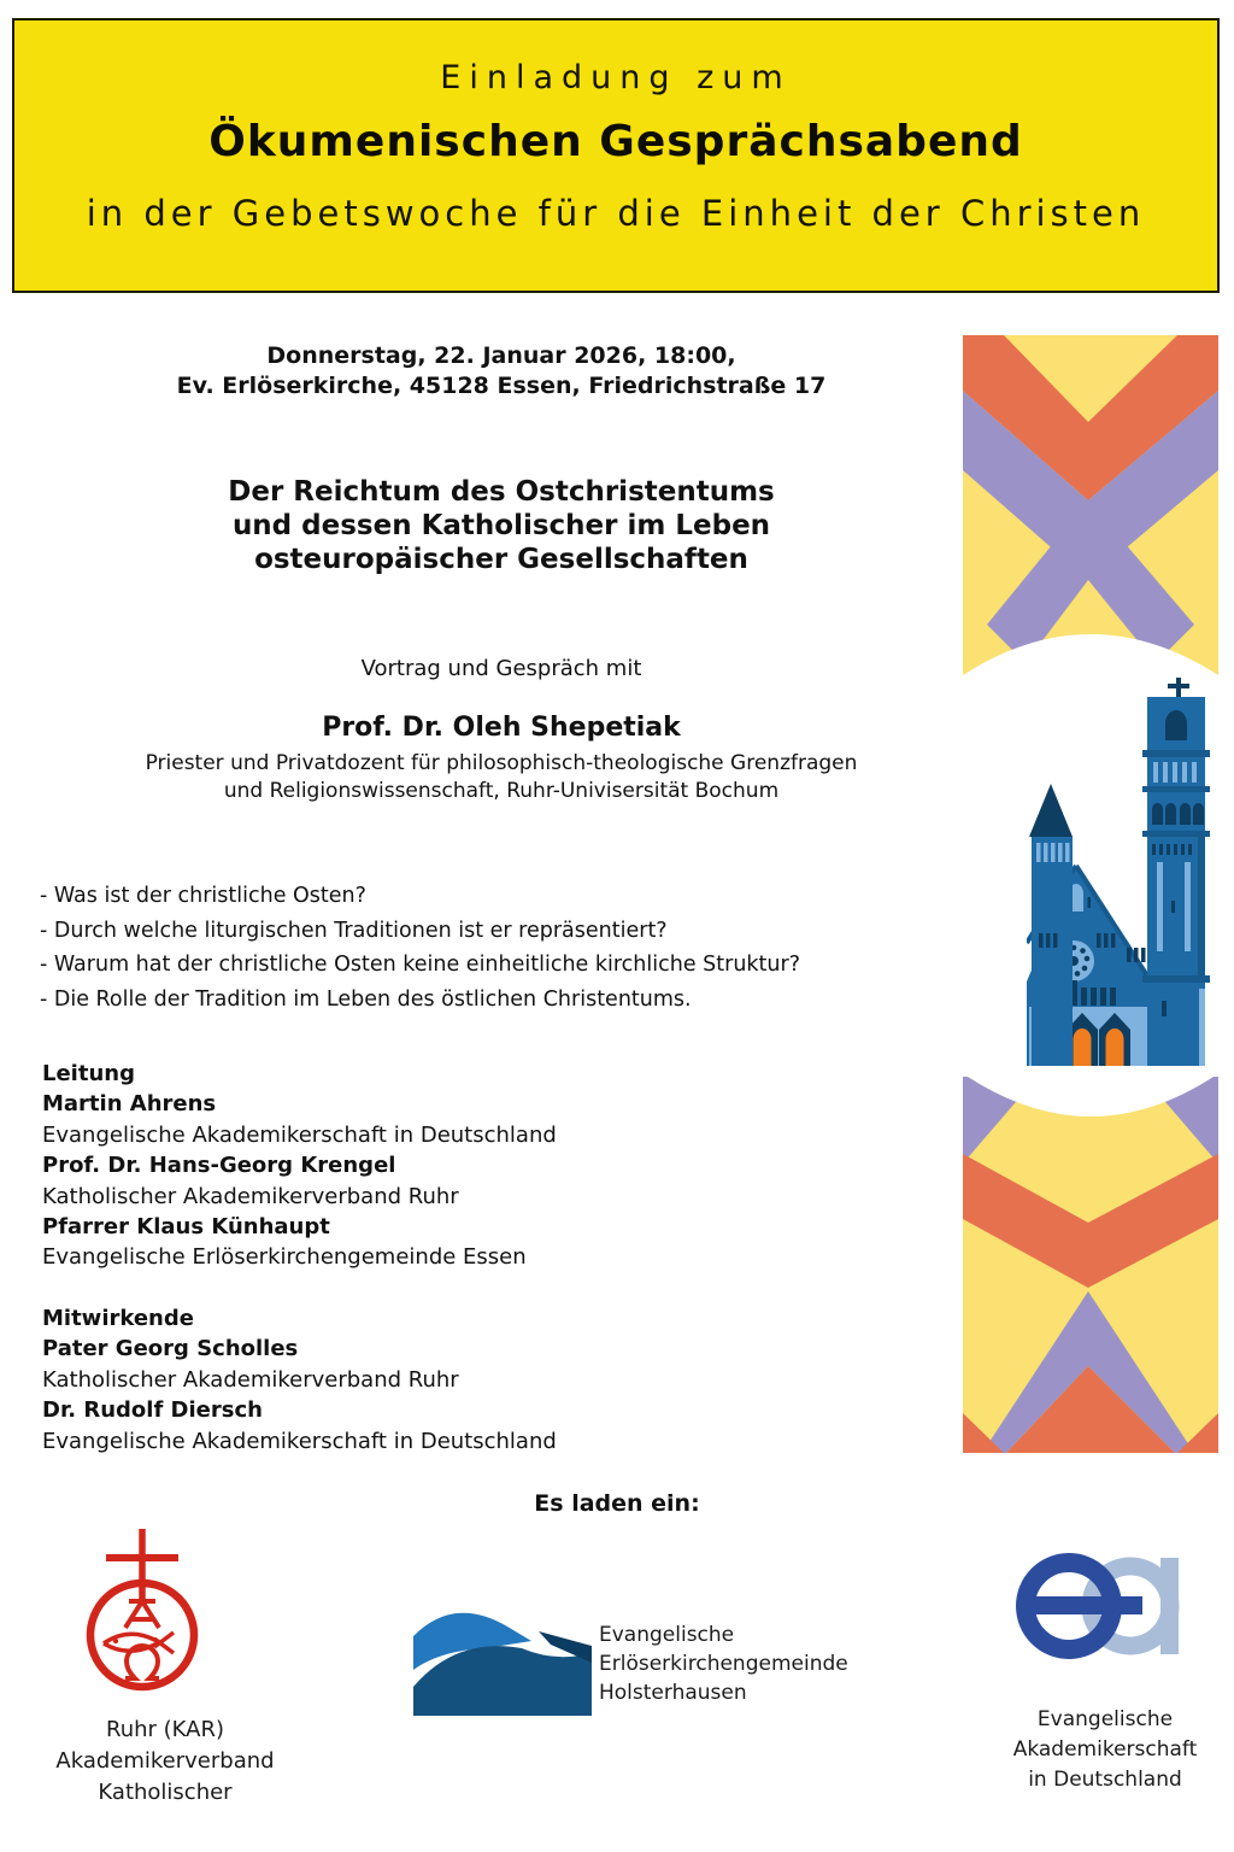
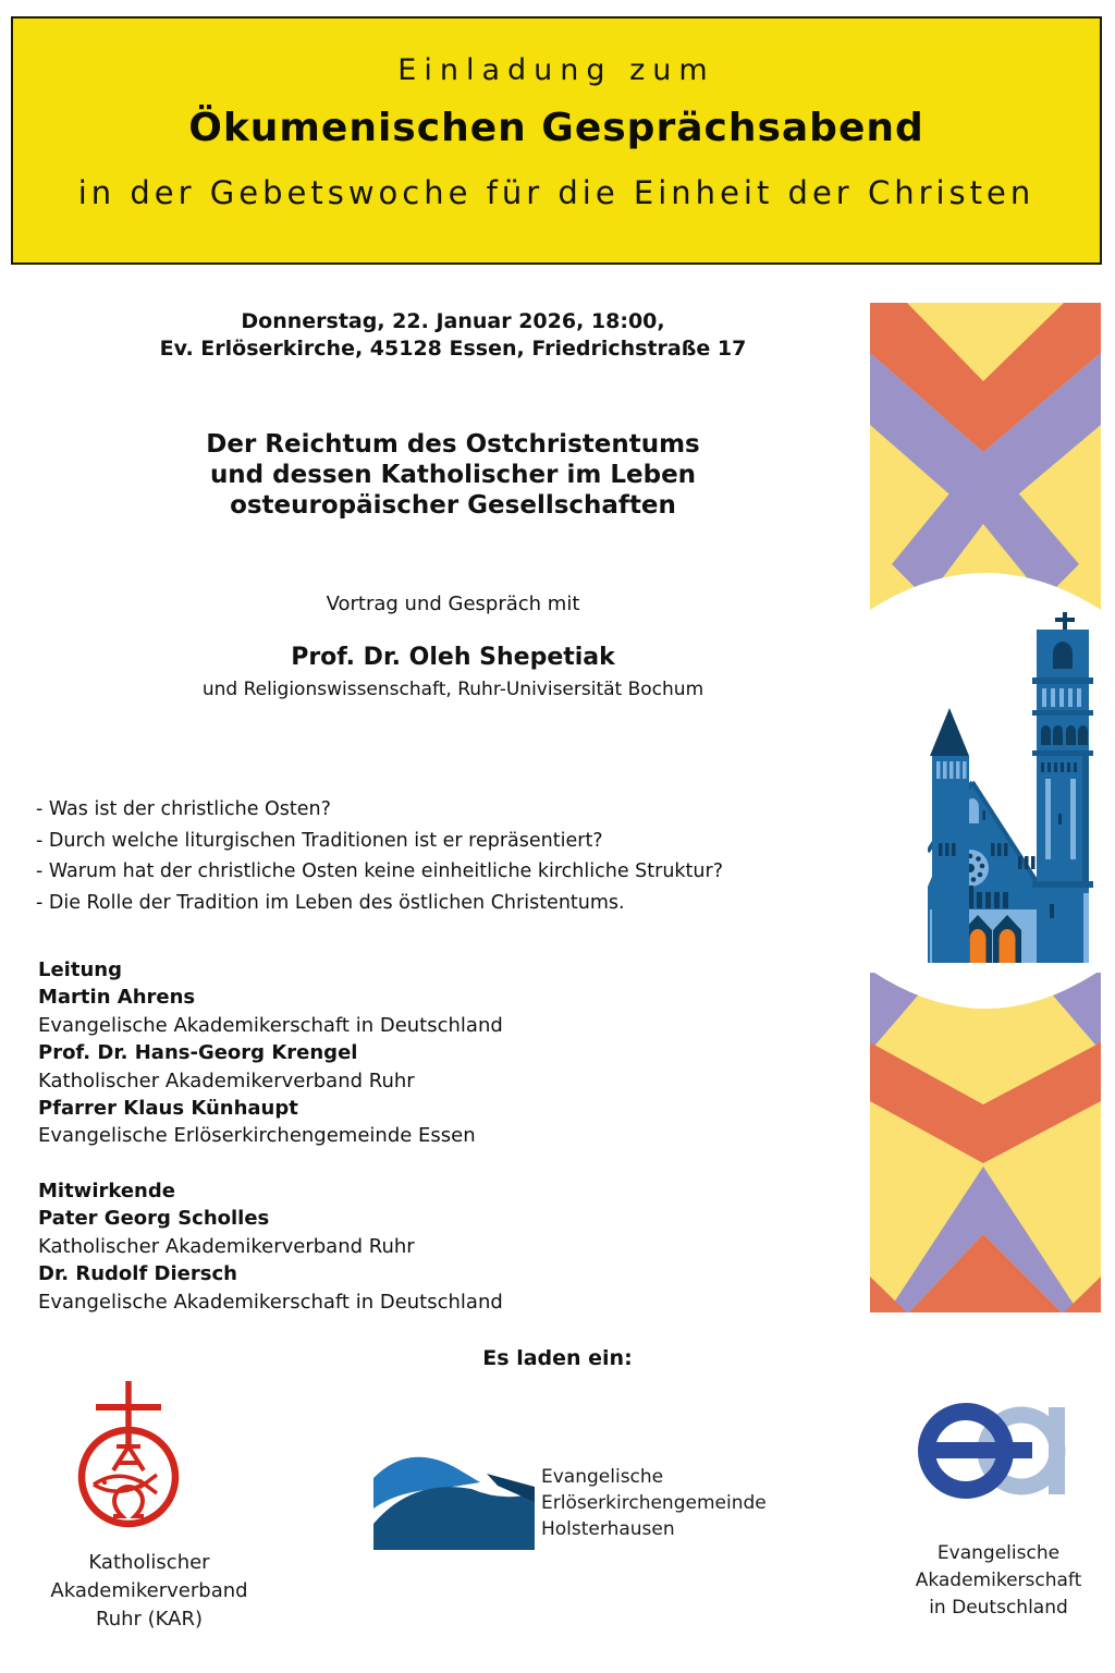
  Einladung zum
  Ökumenischen Gesprächsabend
  in der Gebetswoche für die Einheit der Christen
  Donnerstag, 22. Januar 2026, 18:00,
  Ev. Erlöserkirche, 45128 Essen, Friedrichstraße 17
  Der Reichtum des Ostchristentums
  und dessen Katholischer im Leben
  osteuropäischer Gesellschaften
  Vortrag und Gespräch mit
  Prof. Dr. Oleh Shepetiak
- Priester und Privatdozent für philosophisch-theologische Grenzfragen
  und Religionswissenschaft, Ruhr-Univisersität Bochum
  - Was ist der christliche Osten?
  - Durch welche liturgischen Traditionen ist er repräsentiert?
  - Warum hat der christliche Osten keine einheitliche kirchliche Struktur?
  - Die Rolle der Tradition im Leben des östlichen Christentums.
  Leitung
  Martin Ahrens
  Evangelische Akademikerschaft in Deutschland
  Prof. Dr. Hans-Georg Krengel
  Katholischer Akademikerverband Ruhr
  Pfarrer Klaus Künhaupt
  Evangelische Erlöserkirchengemeinde Essen
  Mitwirkende
  Pater Georg Scholles
  Katholischer Akademikerverband Ruhr
  Dr. Rudolf Diersch
  Evangelische Akademikerschaft in Deutschland
  Es laden ein:
- Ruhr (KAR)
+ Katholischer
  Akademikerverband
- Katholischer
+ Ruhr (KAR)
  Evangelische
  Erlöserkirchengemeinde
  Holsterhausen
  Evangelische
  Akademikerschaft
  in Deutschland
